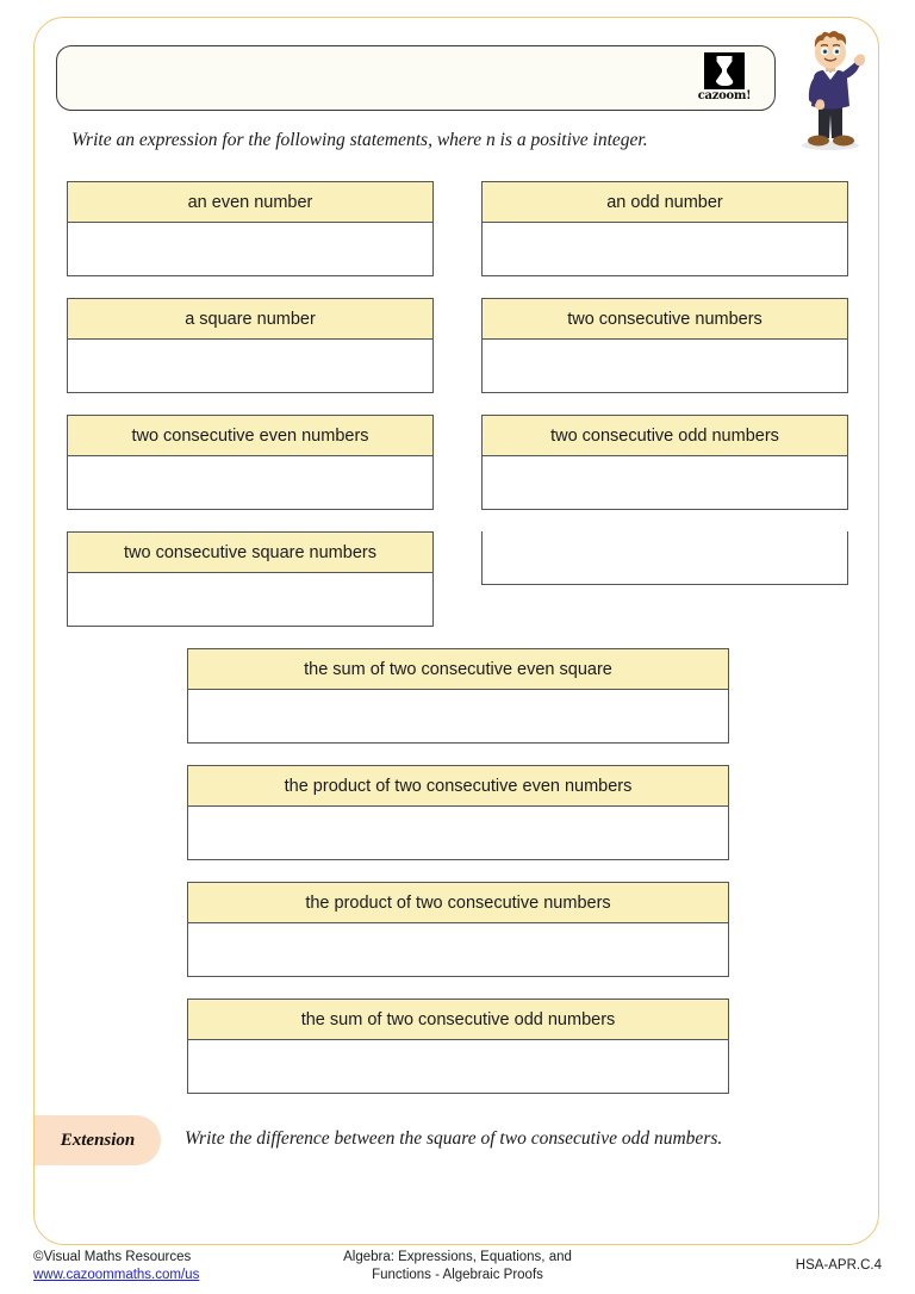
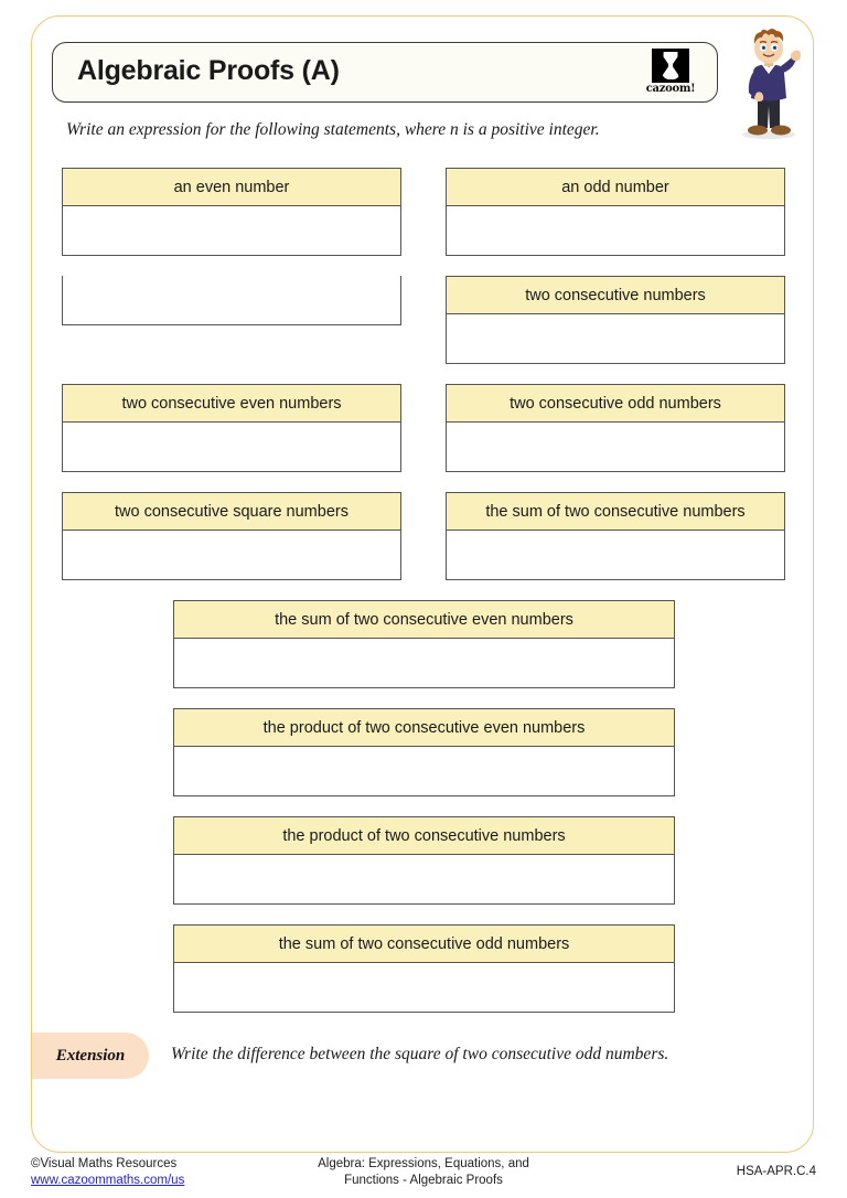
+ Algebraic Proofs (A)
  cazoom!
  Write an expression for the following statements, where n is a positive integer.
  an even number
  an odd number
- a square number
  two consecutive numbers
  two consecutive even numbers
  two consecutive odd numbers
  two consecutive square numbers
+ the sum of two consecutive numbers
- the sum of two consecutive even square
+ the sum of two consecutive even numbers
  the product of two consecutive even numbers
  the product of two consecutive numbers
  the sum of two consecutive odd numbers
  Extension
  Write the difference between the square of two consecutive odd numbers.
  ©Visual Maths Resources
  www.cazoommaths.com/us
  Algebra: Expressions, Equations, and
  Functions - Algebraic Proofs
  HSA-APR.C.4
